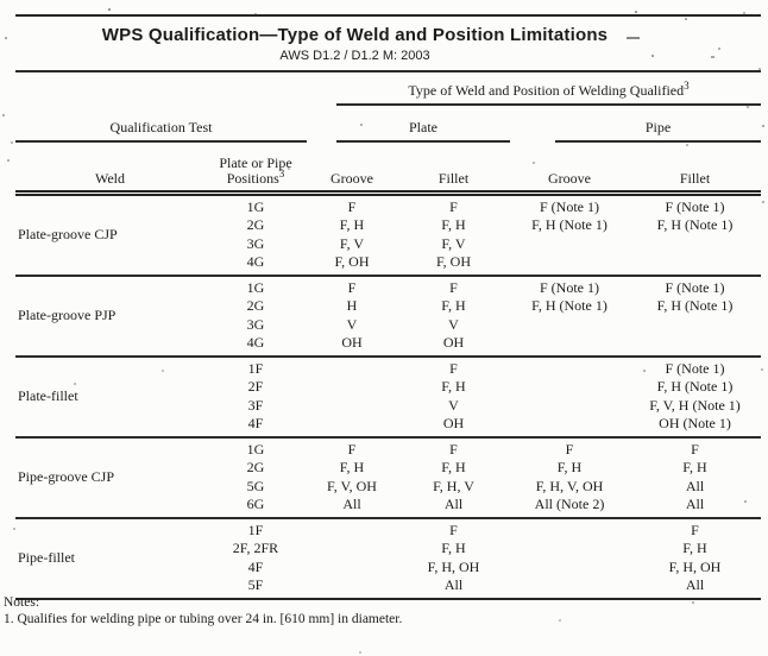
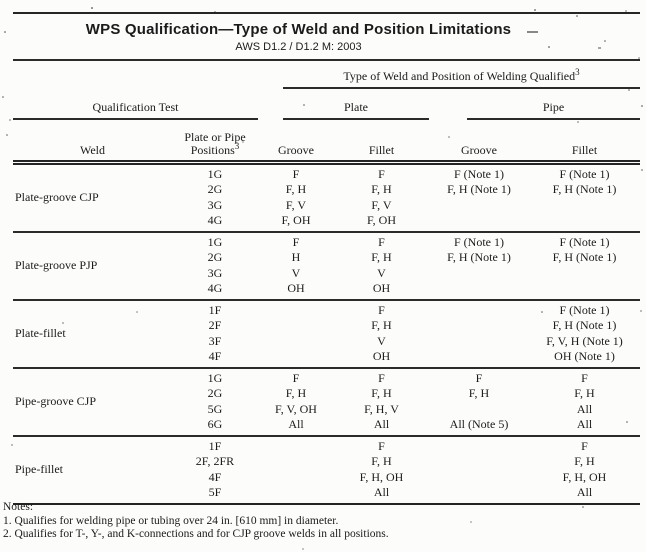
  WPS Qualification—Type of Weld and Position Limitations
  AWS D1.2 / D1.2 M: 2003
  Type of Weld and Position of Welding Qualified3
  Qualification Test
  Plate
  Pipe
  Weld
  Plate or Pipe
  Positions3
  Groove
  Fillet
  Groove
  Fillet
  Plate-groove CJP
  1G
  F
  F
  F (Note 1)
  F (Note 1)
  2G
  F, H
  F, H
  F, H (Note 1)
  F, H (Note 1)
  3G
  F, V
  F, V
  4G
  F, OH
  F, OH
  Plate-groove PJP
  1G
  F
  F
  F (Note 1)
  F (Note 1)
  2G
  H
  F, H
  F, H (Note 1)
  F, H (Note 1)
  3G
  V
  V
  4G
  OH
  OH
  Plate-fillet
  1F
  F
  F (Note 1)
  2F
  F, H
  F, H (Note 1)
  3F
  V
  F, V, H (Note 1)
  4F
  OH
  OH (Note 1)
  Pipe-groove CJP
  1G
  F
  F
  F
  F
  2G
  F, H
  F, H
  F, H
  F, H
  5G
  F, V, OH
  F, H, V
- F, H, V, OH
  All
  6G
  All
  All
- All (Note 2)
+ All (Note 5)
  All
  Pipe-fillet
  1F
  F
  F
  2F, 2FR
  F, H
  F, H
  4F
  F, H, OH
  F, H, OH
  5F
  All
  All
  Notes:
  1. Qualifies for welding pipe or tubing over 24 in. [610 mm] in diameter.
+ 2. Qualifies for T-, Y-, and K-connections and for CJP groove welds in all positions.
